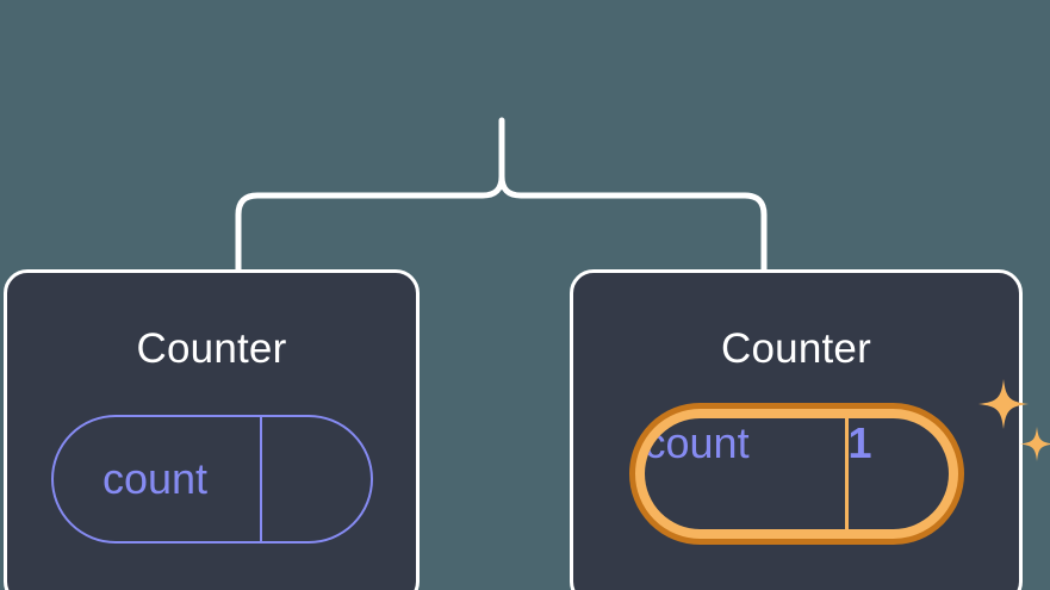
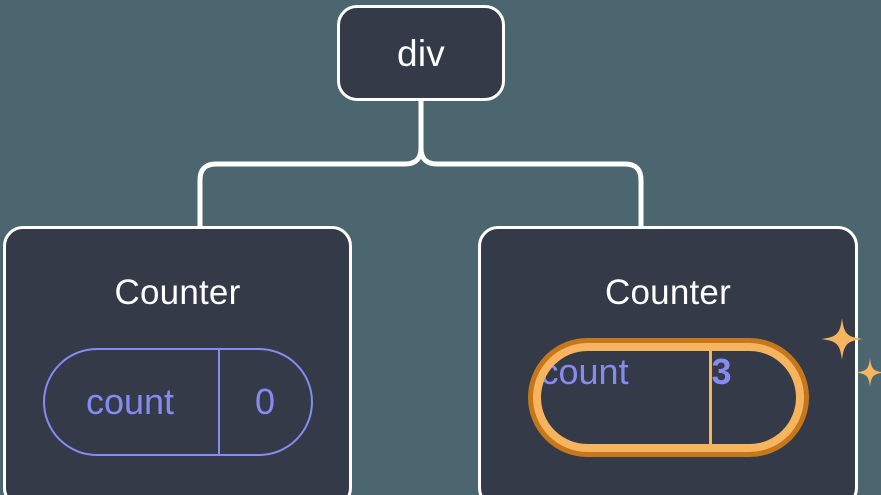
+ div
  Counter
  count
+ 0
  Counter
  count
- 1
+ 3
